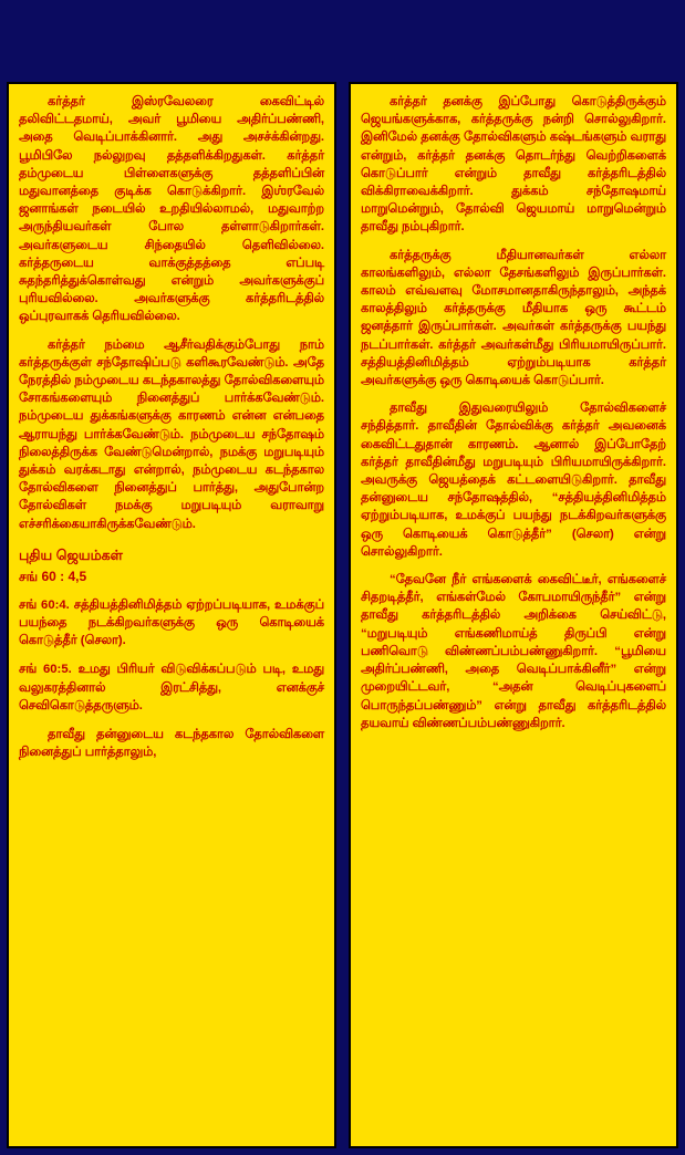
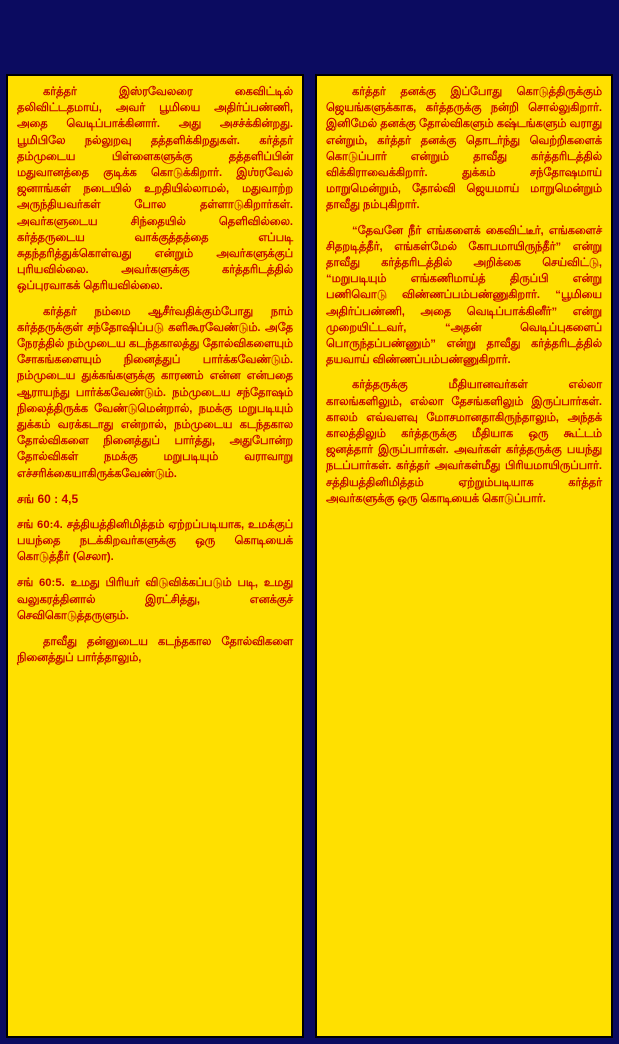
  கர்த்தர் இஸ்ரவேலரை கைவிட்டில் தலிவிட்டதமாய், அவர் பூமியை அதிர்ப்பண்ணி, அதை வெடிப்பாக்கினார். அது அசச்க்கின்றது. பூமிபிலே நல்லுறவு தத்தளிக்கிறதுகள். கர்த்தர் தம்முடைய பிள்ளைகளுக்கு தத்தளிப்பின் மதுவானத்தை குடிக்க கொடுக்கிறார். இஶ்ரவேல் ஜனாங்கள் நடையில் உறதியில்லாமல், மதுவாற்ற அருந்தியவர்கள் போல தள்ளாடுகிறார்கள். அவர்களுடைய சிந்தையில் தெளிவில்லை. கர்த்தருடைய வாக்குத்தத்தை எப்படி சுதந்தரித்துக்கொள்வது என்றும் அவர்களுக்குப் புரியவில்லை. அவர்களுக்கு கர்த்தரிடத்தில் ஒப்புரவாகக் தெரியவில்லை.
  கர்த்தர் நம்மை ஆசீர்வதிக்கும்போது நாம் கர்த்தருக்குள் சந்தோஷிப்படு களிகூரவேண்டும். அதே நேரத்தில் நம்முடைய கடந்தகாலத்து தோல்விகளையும் சோகங்களையும் நினைத்துப் பார்க்கவேண்டும். நம்முடைய துக்கங்களுக்கு காரணம் என்ன என்பதை ஆராயந்து பார்க்கவேண்டும். நம்முடைய சந்தோஷம் நிலைத்திருக்க வேண்டுமென்றால், நமக்கு மறுபடியும் துக்கம் வரக்கடாது என்றால், நம்முடைய கடந்தகால தோல்விகளை நினைத்துப் பார்த்து, அதுபோன்ற தோல்விகள் நமக்கு மறுபடியும் வராவாறு எச்சரிக்கையாகிருக்கவேண்டும்.
- புதிய ஜெயம்கள்
  சங் 60 : 4,5
  சங் 60:4. சத்தியத்தினிமித்தம் ஏற்றப்படியாக, உமக்குப் பயந்தை நடக்கிறவர்களுக்கு ஒரு கொடியைக் கொடுத்தீர் (செலா).
  சங் 60:5. உமது பிரியர் விடுவிக்கப்படும் படி, உமது வலுகரத்தினால் இரட்சித்து, எனக்குச் செவிகொடுத்தருளும்.
  தாவீது தன்னுடைய கடந்தகால தோல்விகளை நினைத்துப் பார்த்தாலும்,
  கர்த்தர் தனக்கு இப்போது கொடுத்திருக்கும் ஜெயங்களுக்காக, கர்த்தருக்கு நன்றி சொல்லுகிறார். இனிமேல் தனக்கு தோல்விகளும் கஷ்டங்களும் வராது என்றும், கர்த்தர் தனக்கு தொடர்ந்து வெற்றிகளைக் கொடுப்பார் என்றும் தாவீது கர்த்தரிடத்தில் விக்கிராவைக்கிறார். துக்கம் சந்தோஷமாய் மாறுமென்றும், தோல்வி ஜெயமாய் மாறுமென்றும் தாவீது நம்புகிறார்.
- கர்த்தருக்கு மீதியானவர்கள் எல்லா காலங்களிலும், எல்லா தேசங்களிலும் இருப்பார்கள். காலம் எவ்வளவு மோசமானதாகிருந்தாலும், அந்தக் காலத்திலும் கர்த்தருக்கு மீதியாக ஒரு கூட்டம் ஜனத்தார் இருப்பார்கள். அவர்கள் கர்த்தருக்கு பயந்து நடப்பார்கள். கர்த்தர் அவர்கள்மீது பிரியமாயிருப்பார். சத்தியத்தினிமித்தம் ஏற்றும்படியாக கர்த்தர் அவர்களுக்கு ஒரு கொடியைக் கொடுப்பார்.
+ “தேவனே நீர் எங்களைக் கைவிட்டீர், எங்களைச் சிதறடித்தீர், எங்கள்மேல் கோபமாயிருந்தீர்” என்று தாவீது கர்த்தரிடத்தில் அறிக்கை செய்விட்டு, “மறுபடியும் எங்கணிமாய்த் திருப்பி என்று பணிவொடு விண்ணப்பம்பண்ணுகிறார். “பூமியை அதிர்ப்பண்ணி, அதை வெடிப்பாக்கினீர்” என்று முறையிட்டவர், “அதன் வெடிப்புகளைப் பொருந்தப்பண்ணும்” என்று தாவீது கர்த்தரிடத்தில் தயவாய் விண்ணப்பம்பண்ணுகிறார்.
- தாவீது இதுவரையிலும் தோல்விகளைச் சந்தித்தார். தாவீதின் தோல்விக்கு கர்த்தர் அவனைக் கைவிட்டதுதான் காரணம். ஆனால் இப்போதேற் கர்த்தர் தாவீதின்மீது மறுபடியும் பிரியமாயிருக்கிறார். அவருக்கு ஜெயத்தைக் கட்டளையிடுகிறார். தாவீது தன்னுடைய சந்தோஷத்தில், “சத்தியத்தினிமித்தம் ஏற்றும்படியாக, உமக்குப் பயந்து நடக்கிறவர்களுக்கு ஒரு கொடியைக் கொடுத்தீர்” (செலா) என்று சொல்லுகிறார்.
- “தேவனே நீர் எங்களைக் கைவிட்டீர், எங்களைச் சிதறடித்தீர், எங்கள்மேல் கோபமாயிருந்தீர்” என்று தாவீது கர்த்தரிடத்தில் அறிக்கை செய்விட்டு, “மறுபடியும் எங்கணிமாய்த் திருப்பி என்று பணிவொடு விண்ணப்பம்பண்ணுகிறார். “பூமியை அதிர்ப்பண்ணி, அதை வெடிப்பாக்கினீர்” என்று முறையிட்டவர், “அதன் வெடிப்புகளைப் பொருந்தப்பண்ணும்” என்று தாவீது கர்த்தரிடத்தில் தயவாய் விண்ணப்பம்பண்ணுகிறார்.
+ கர்த்தருக்கு மீதியானவர்கள் எல்லா காலங்களிலும், எல்லா தேசங்களிலும் இருப்பார்கள். காலம் எவ்வளவு மோசமானதாகிருந்தாலும், அந்தக் காலத்திலும் கர்த்தருக்கு மீதியாக ஒரு கூட்டம் ஜனத்தார் இருப்பார்கள். அவர்கள் கர்த்தருக்கு பயந்து நடப்பார்கள். கர்த்தர் அவர்கள்மீது பிரியமாயிருப்பார். சத்தியத்தினிமித்தம் ஏற்றும்படியாக கர்த்தர் அவர்களுக்கு ஒரு கொடியைக் கொடுப்பார்.
